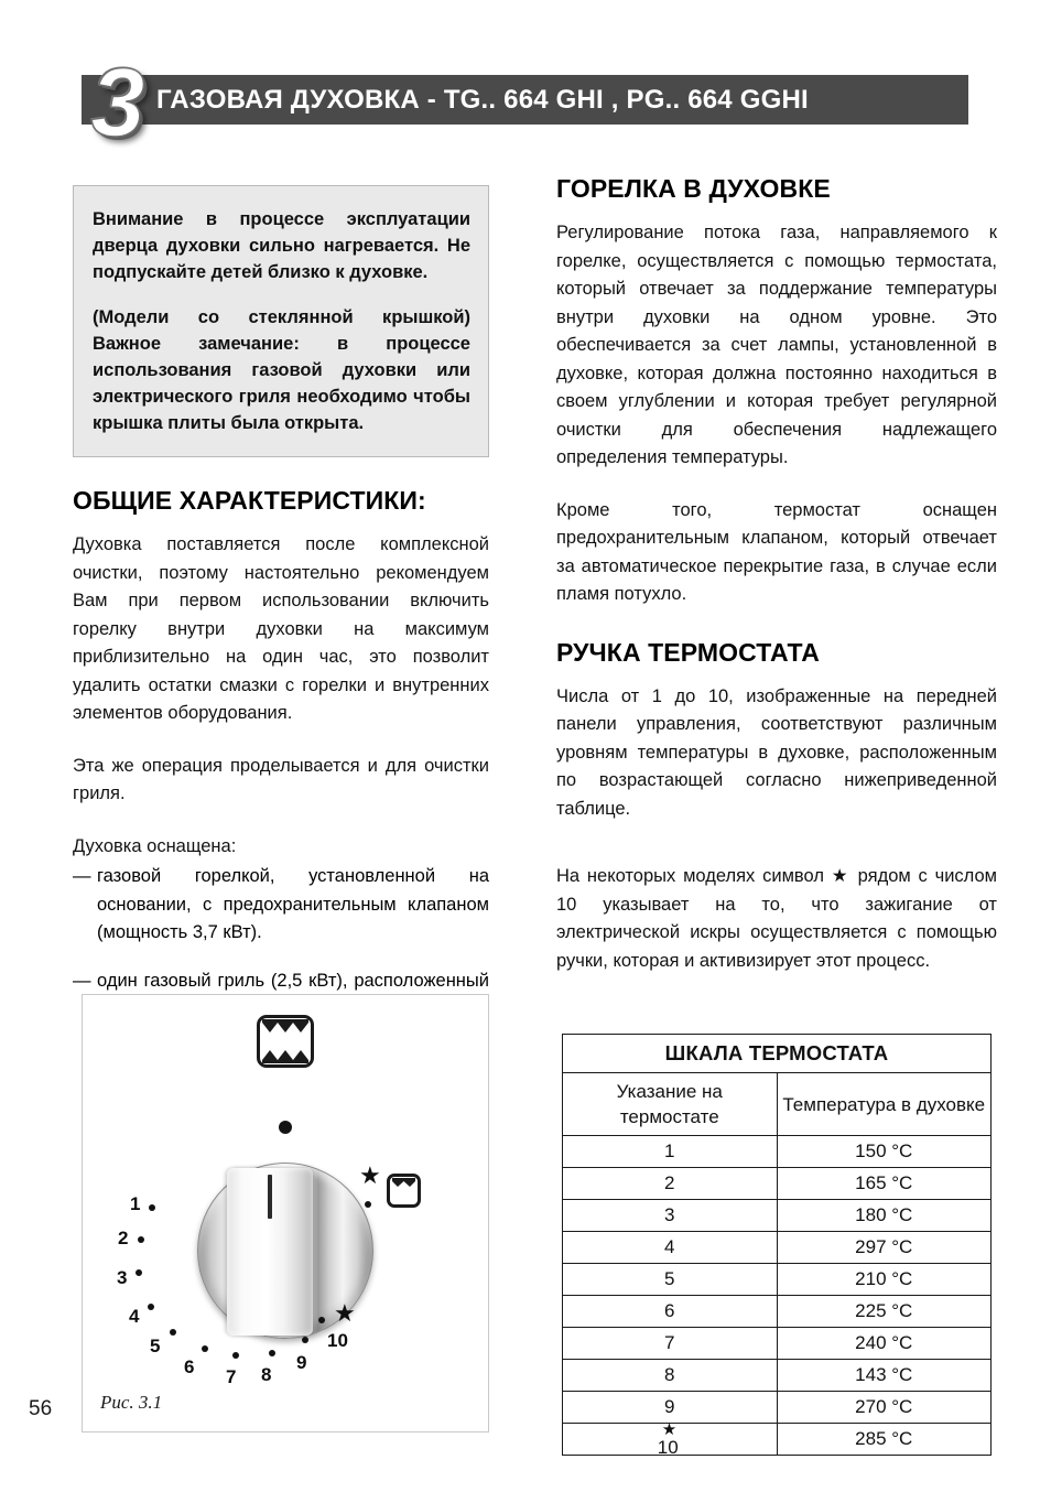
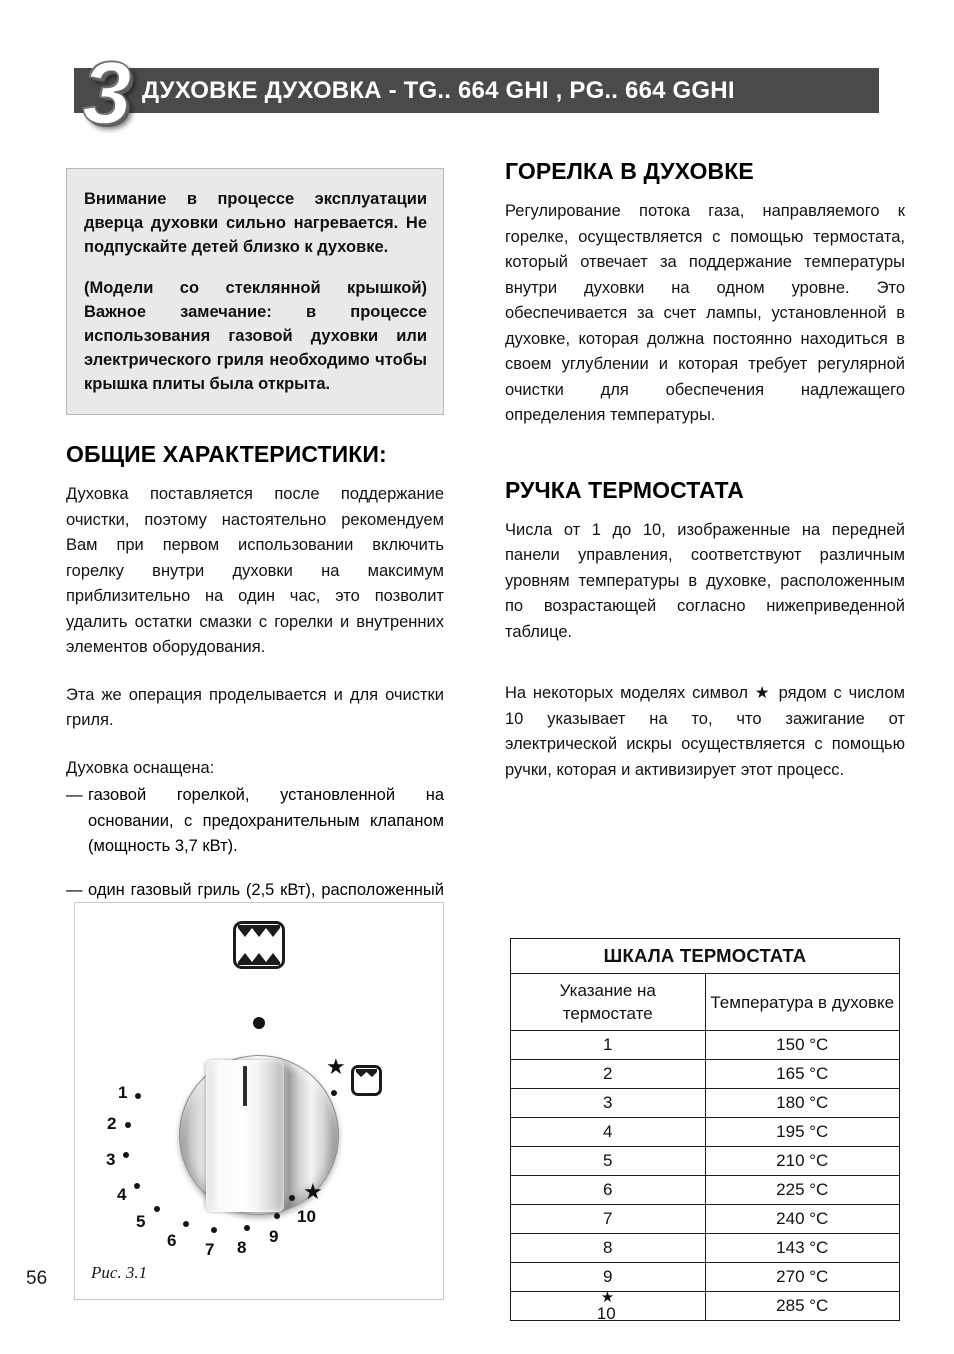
- ГАЗОВАЯ ДУХОВКА - TG.. 664 GHI , PG.. 664 GGHI
+ ДУХОВКЕ ДУХОВКА - TG.. 664 GHI , PG.. 664 GGHI
  3
  Внимание в процессе эксплуатации дверца духовки сильно нагревается. Не подпускайте детей близко к духовке.
  (Модели со стеклянной крышкой) Важное замечание: в процессе использования газовой духовки или электрического гриля необходимо чтобы крышка плиты была открыта.
  ОБЩИЕ ХАРАКТЕРИСТИКИ:
- Духовка поставляется после комплексной очистки, поэтому настоятельно рекомендуем Вам при первом использовании включить горелку внутри духовки на максимум приблизительно на один час, это позволит удалить остатки смазки с горелки и внутренних элементов оборудования.
+ Духовка поставляется после поддержание очистки, поэтому настоятельно рекомендуем Вам при первом использовании включить горелку внутри духовки на максимум приблизительно на один час, это позволит удалить остатки смазки с горелки и внутренних элементов оборудования.
  Эта же операция проделывается и для очистки гриля.
  Духовка оснащена:
  —
  газовой горелкой, установленной на основании, с предохранительным клапаном (мощность 3,7 кВт).
  —
  ГОРЕЛКА В ДУХОВКЕ
  Регулирование потока газа, направляемого к горелке, осуществляется с помощью термостата, который отвечает за поддержание температуры внутри духовки на одном уровне. Это обеспечивается за счет лампы, установленной в духовке, которая должна постоянно находиться в своем углублении и которая требует регулярной очистки для обеспечения надлежащего определения температуры.
- Кроме того, термостат оснащен предохранительным клапаном, который отвечает за автоматическое перекрытие газа, в случае если пламя потухло.
  РУЧКА ТЕРМОСТАТА
  Числа от 1 до 10, изображенные на передней панели управления, соответствуют различным уровням температуры в духовке, расположенным по возрастающей согласно нижеприведенной таблице.
  На некоторых моделях символ ★ рядом с числом 10 указывает на то, что зажигание от электрической искры осуществляется с помощью ручки, которая и активизирует этот процесс.
  1
  2
  3
  4
  5
  6
  7
  8
  9
  10
  ★
  ★
  Рис. 3.1
  ШКАЛА ТЕРМОСТАТА
  Указание на термостате	Температура в духовке
  1	150 °C
  2	165 °C
  3	180 °C
- 4	297 °C
+ 4	195 °C
  5	210 °C
  6	225 °C
  7	240 °C
  8	143 °C
  9	270 °C
  ★ 10	285 °C
  56
